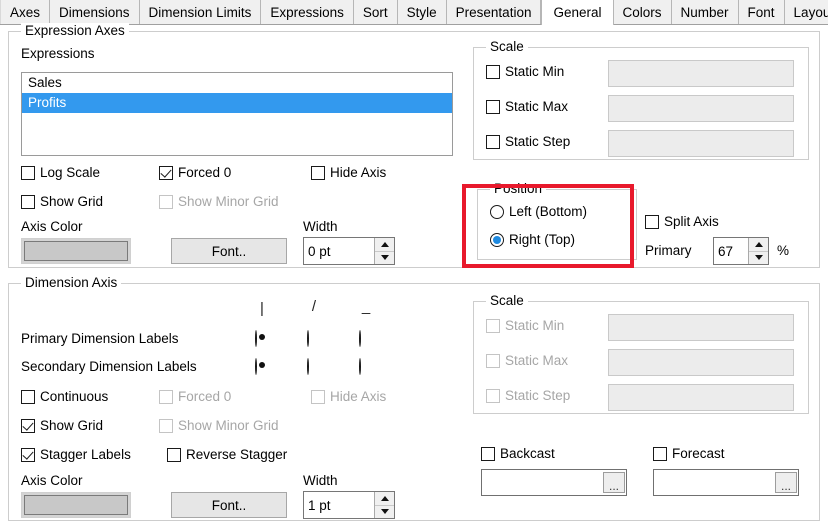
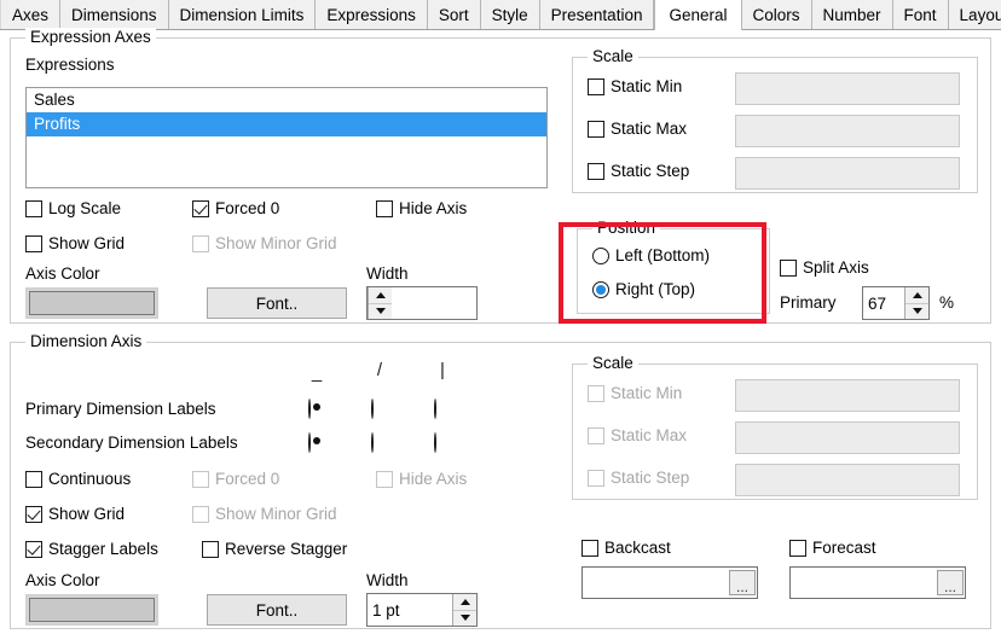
  Axes
  Dimensions
  Dimension Limits
  Expressions
  Sort
  Style
  Presentation
  General
  Colors
  Number
  Font
  Layou
  Expression Axes
  Expressions
  Sales
  Profits
  Log Scale
  Forced 0
  Hide Axis
  Show Grid
  Show Minor Grid
  Axis Color
  Font..
  Width
- 0 pt
  Scale
  Static Min
  Static Max
  Static Step
  Position
  Left (Bottom)
  Right (Top)
  Split Axis
  Primary
  67
  %
  Dimension Axis
- |
+ _
  /
- _
+ |
  Primary Dimension Labels
  Secondary Dimension Labels
  Continuous
  Forced 0
  Hide Axis
  Show Grid
  Show Minor Grid
  Stagger Labels
  Reverse Stagger
  Axis Color
  Font..
  Width
  1 pt
  Scale
  Static Min
  Static Max
  Static Step
  Backcast
  ...
  Forecast
  ...
